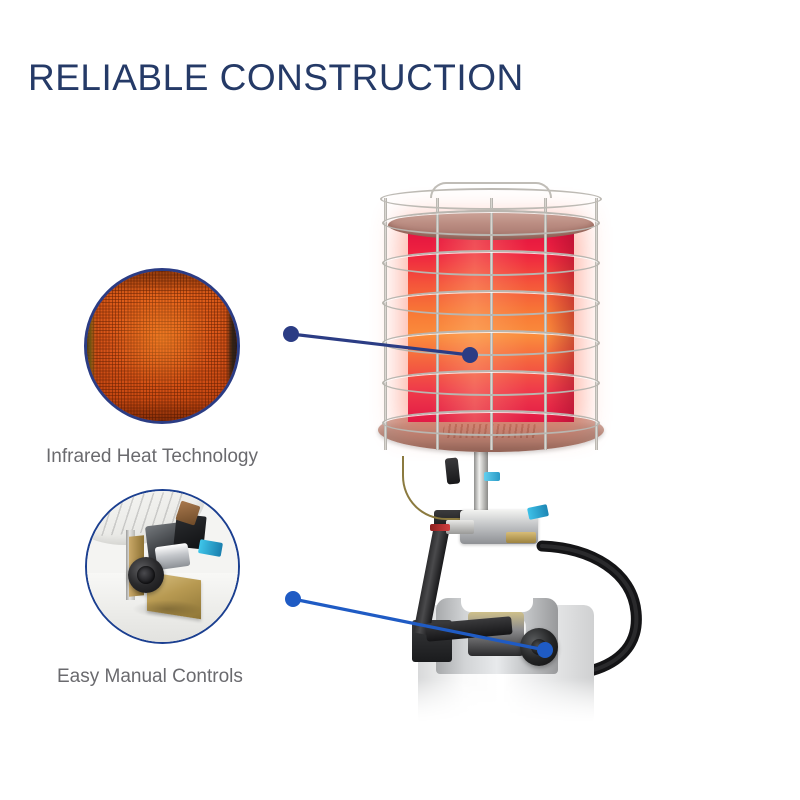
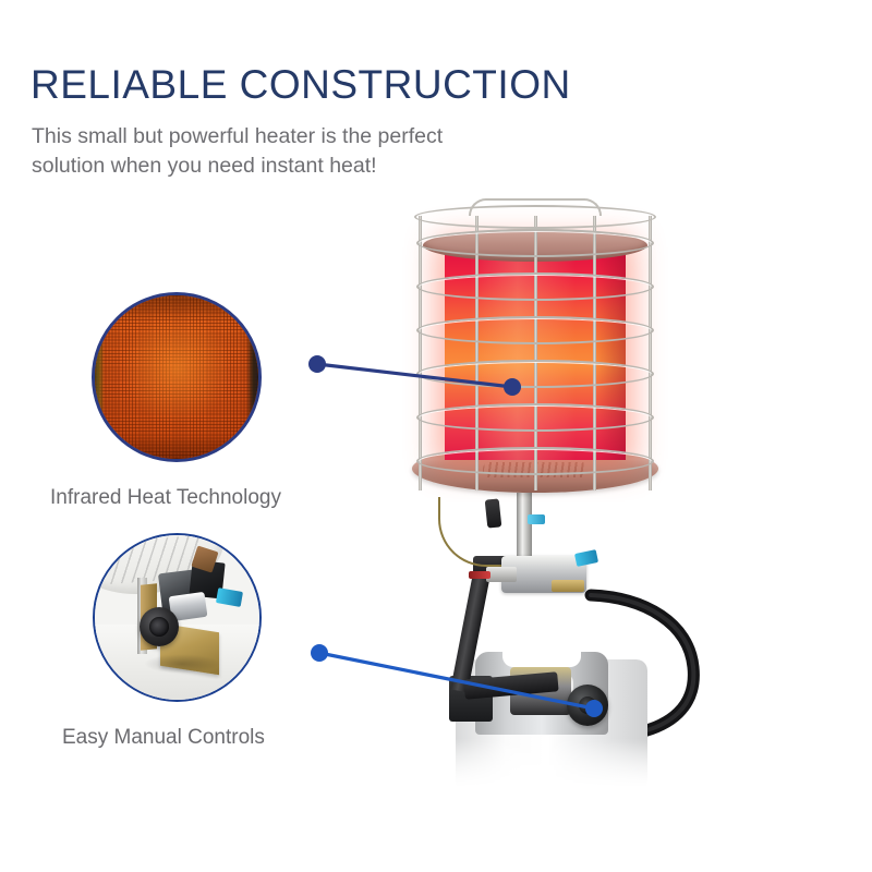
  RELIABLE CONSTRUCTION
+ This small but powerful heater is the perfect solution when you need instant heat!
  Infrared Heat Technology
  Easy Manual Controls
